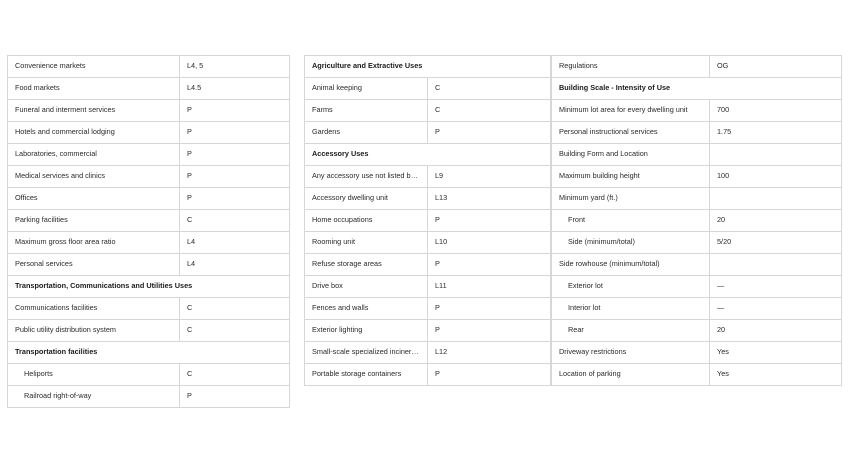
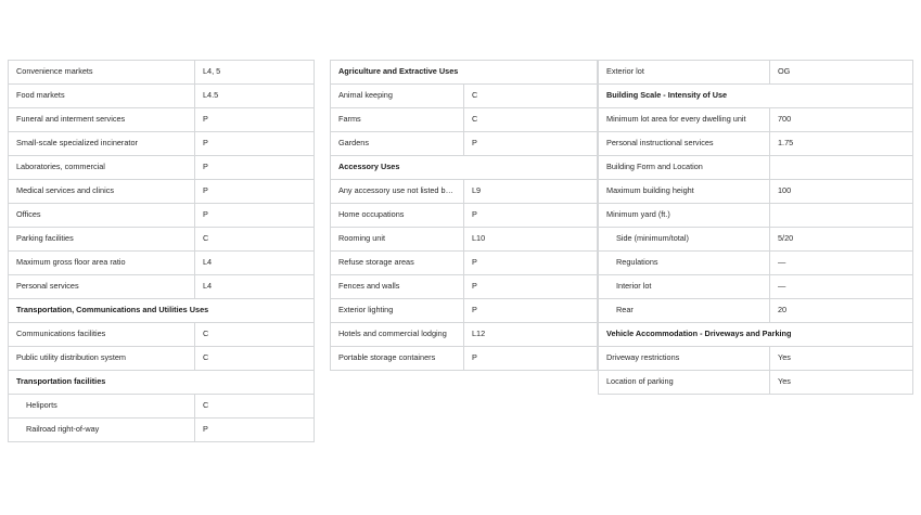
  Convenience markets	L4, 5
  Food markets	L4.5
  Funeral and interment services	P
- Hotels and commercial lodging	P
+ Small-scale specialized incinerator	P
  Laboratories, commercial	P
  Medical services and clinics	P
  Offices	P
  Parking facilities	C
  Maximum gross floor area ratio	L4
  Personal services	L4
  Transportation, Communications and Utilities Uses
  Communications facilities	C
  Public utility distribution system	C
  Transportation facilities
  Heliports	C
  Railroad right-of-way	P
  Agriculture and Extractive Uses
  Animal keeping	C
  Farms	C
  Gardens	P
  Accessory Uses
  Any accessory use not listed below	L9
- Accessory dwelling unit	L13
  Home occupations	P
  Rooming unit	L10
  Refuse storage areas	P
- Drive box	L11
  Fences and walls	P
  Exterior lighting	P
- Small-scale specialized incinerator	L12
+ Hotels and commercial lodging	L12
  Portable storage containers	P
- Regulations	OG
+ Exterior lot	OG
  Building Scale - Intensity of Use
  Minimum lot area for every dwelling unit	700
  Personal instructional services	1.75
  Building Form and Location
  Maximum building height	100
  Minimum yard (ft.)
- Front	20
  Side (minimum/total)	5/20
- Side rowhouse (minimum/total)
- Exterior lot	—
+ Regulations	—
  Interior lot	—
  Rear	20
+ Vehicle Accommodation - Driveways and Parking
  Driveway restrictions	Yes
  Location of parking	Yes
